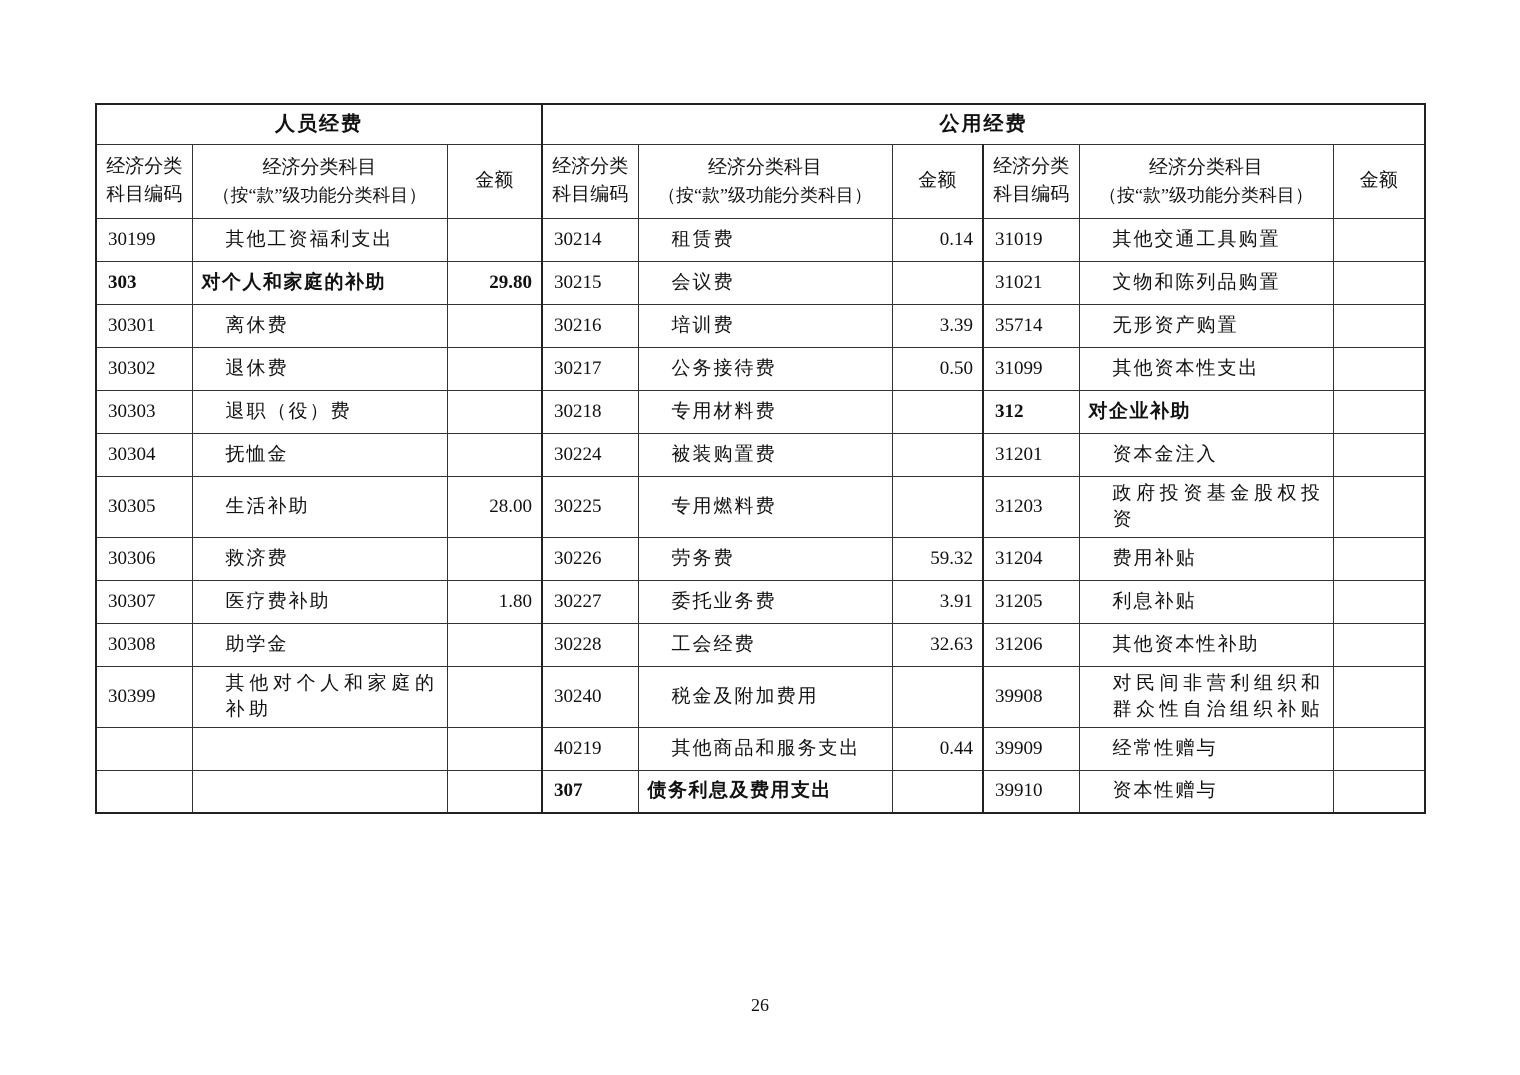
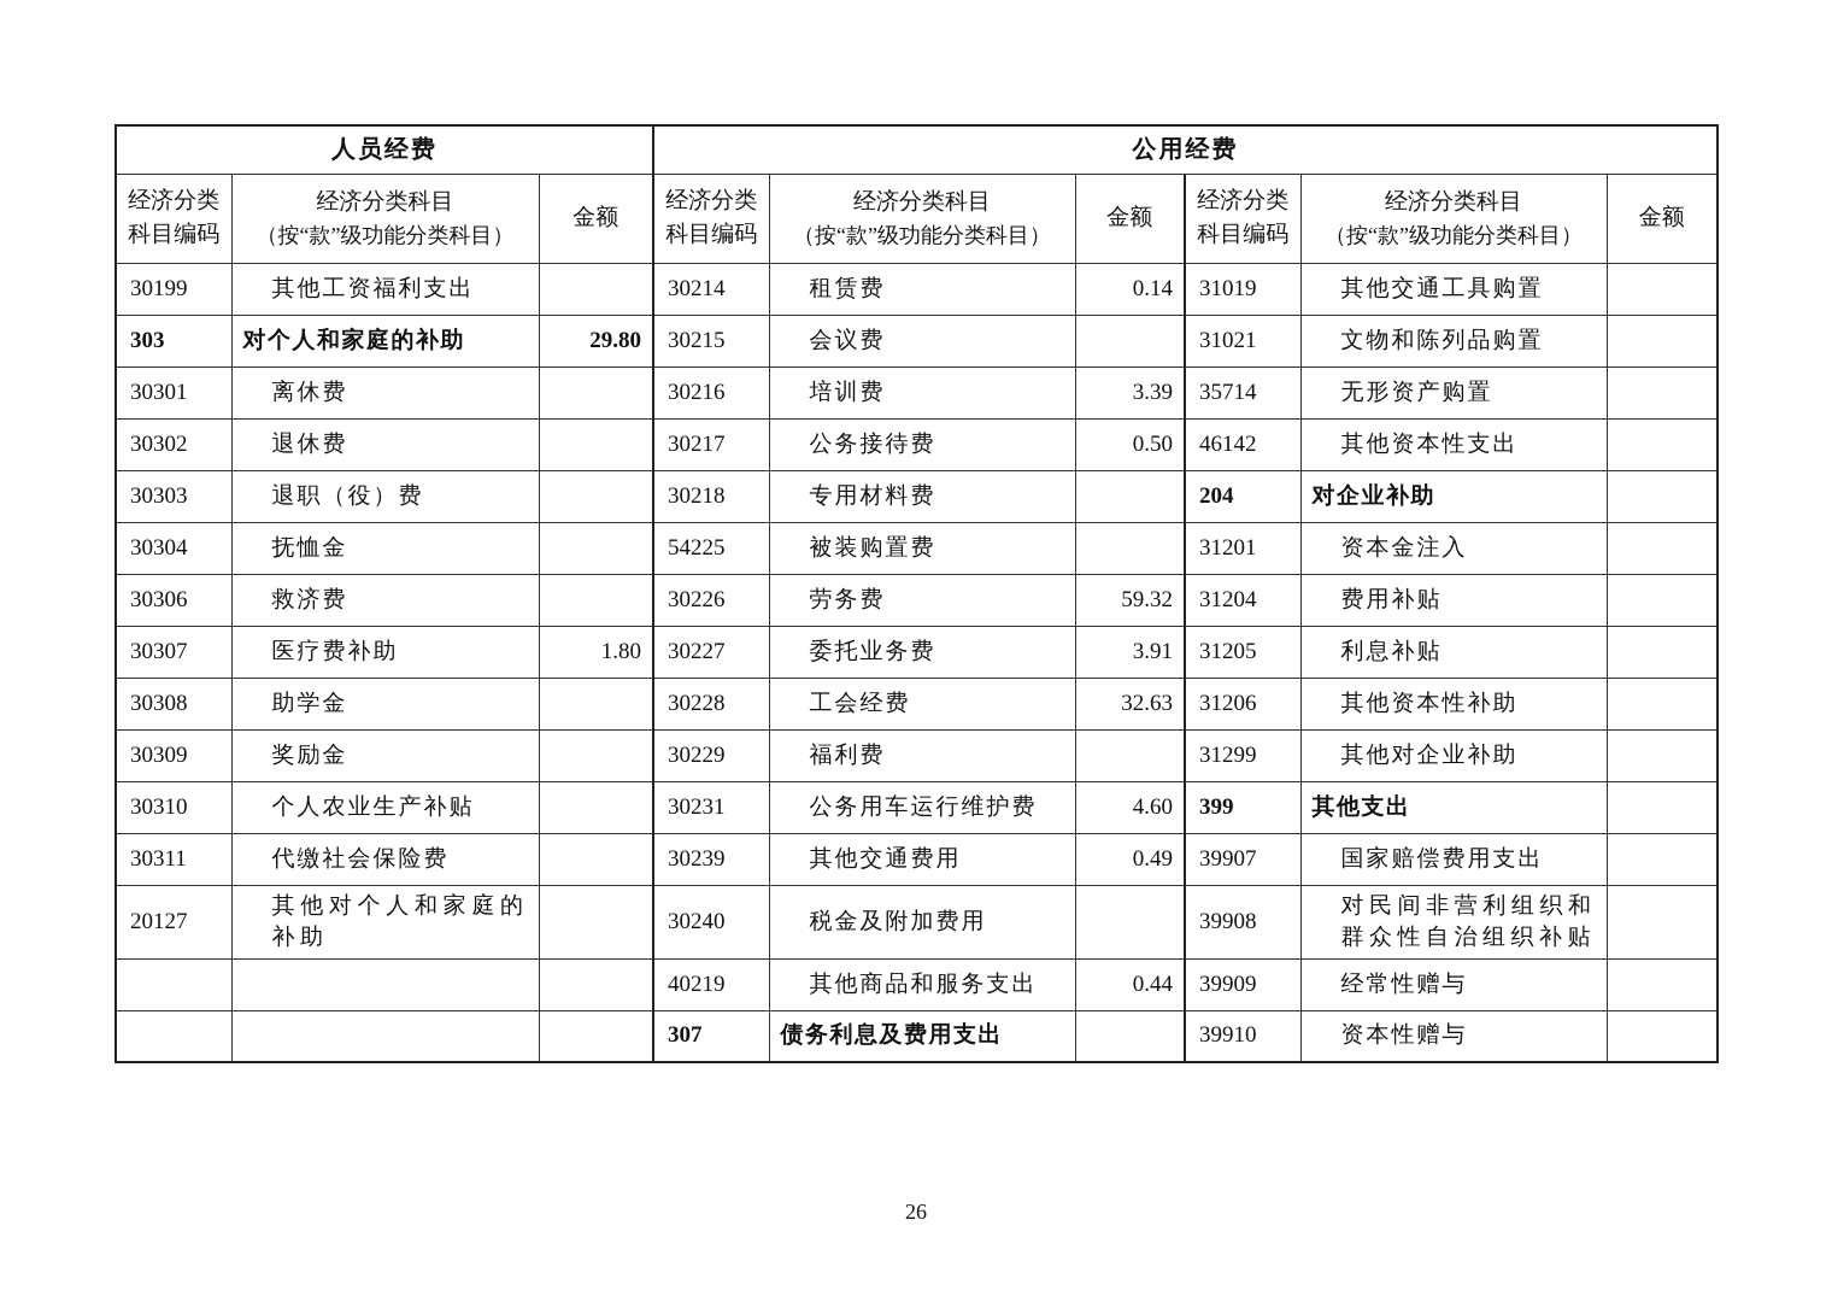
  人员经费	公用经费
  经济分类科目编码	经济分类科目 （按“款”级功能分类科目）	金额	经济分类科目编码	经济分类科目 （按“款”级功能分类科目）	金额	经济分类科目编码	经济分类科目 （按“款”级功能分类科目）	金额
  30199	其他工资福利支出		30214	租赁费	0.14	31019	其他交通工具购置
  303	对个人和家庭的补助	29.80	30215	会议费		31021	文物和陈列品购置
  30301	离休费		30216	培训费	3.39	35714	无形资产购置
- 30302	退休费		30217	公务接待费	0.50	31099	其他资本性支出
+ 30302	退休费		30217	公务接待费	0.50	46142	其他资本性支出
- 30303	退职（役）费		30218	专用材料费		312	对企业补助
+ 30303	退职（役）费		30218	专用材料费		204	对企业补助
- 30304	抚恤金		30224	被装购置费		31201	资本金注入
+ 30304	抚恤金		54225	被装购置费		31201	资本金注入
- 30305	生活补助	28.00	30225	专用燃料费		31203	政府投资基金股权投资
  30306	救济费		30226	劳务费	59.32	31204	费用补贴
  30307	医疗费补助	1.80	30227	委托业务费	3.91	31205	利息补贴
  30308	助学金		30228	工会经费	32.63	31206	其他资本性补助
+ 30309	奖励金		30229	福利费		31299	其他对企业补助
+ 30310	个人农业生产补贴		30231	公务用车运行维护费	4.60	399	其他支出
+ 30311	代缴社会保险费		30239	其他交通费用	0.49	39907	国家赔偿费用支出
- 30399	其他对个人和家庭的补助		30240	税金及附加费用		39908	对民间非营利组织和群众性自治组织补贴
+ 20127	其他对个人和家庭的补助		30240	税金及附加费用		39908	对民间非营利组织和群众性自治组织补贴
  			40219	其他商品和服务支出	0.44	39909	经常性赠与
  			307	债务利息及费用支出		39910	资本性赠与
  26
